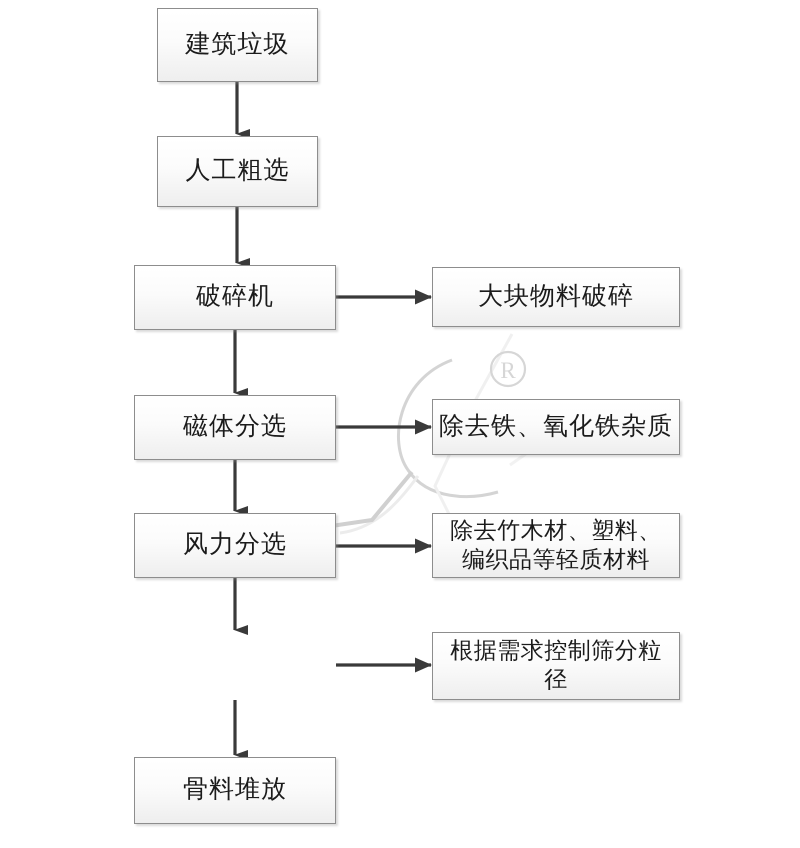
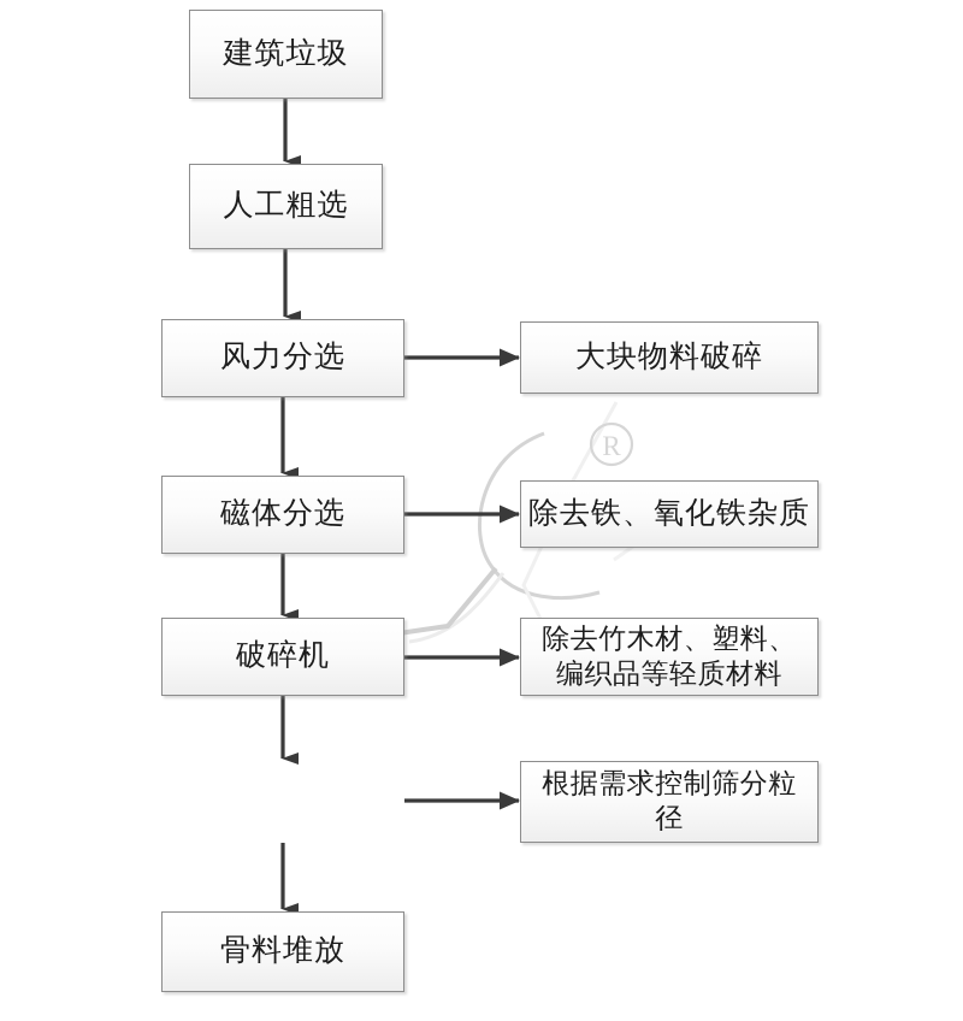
  R
  建筑垃圾
  人工粗选
- 破碎机
+ 风力分选
  磁体分选
- 风力分选
+ 破碎机
  骨料堆放
  大块物料破碎
  除去铁、氧化铁杂质
  除去竹木材、塑料、
  编织品等轻质材料
  根据需求控制筛分粒
  径
